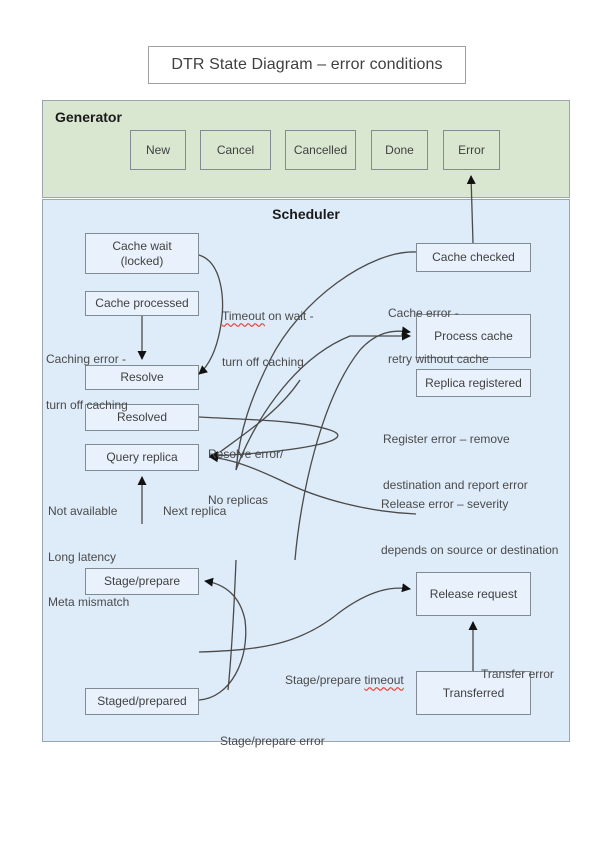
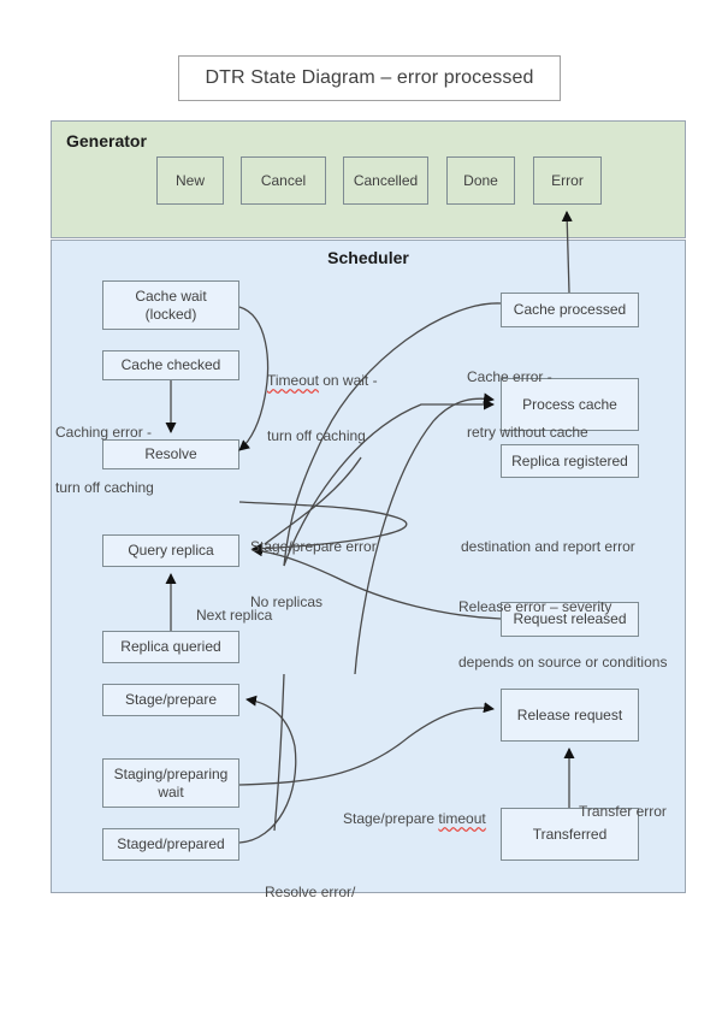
- DTR State Diagram – error conditions
+ DTR State Diagram – error processed
  Generator
  New
  Cancel
  Cancelled
  Done
  Error
  Scheduler
  Cache wait
  (locked)
- Cache processed
+ Cache checked
  Resolve
- Resolved
  Query replica
+ Replica queried
  Stage/prepare
+ Staging/preparing
+ wait
  Staged/prepared
- Cache checked
+ Cache processed
  Process cache
  Replica registered
+ Request released
  Release request
  Transferred
  Timeout on wait -
  turn off caching
  Caching error -
  turn off caching
  Cache error -
  retry without cache
- Register error – remove
  destination and report error
- Resolve error/
+ Stage/prepare error
  No replicas
  Release error – severity
- depends on source or destination
+ depends on source or conditions
  Next replica
- Not available
- Long latency
- Meta mismatch
  Stage/prepare timeout
- Stage/prepare error
+ Resolve error/
  Transfer error
